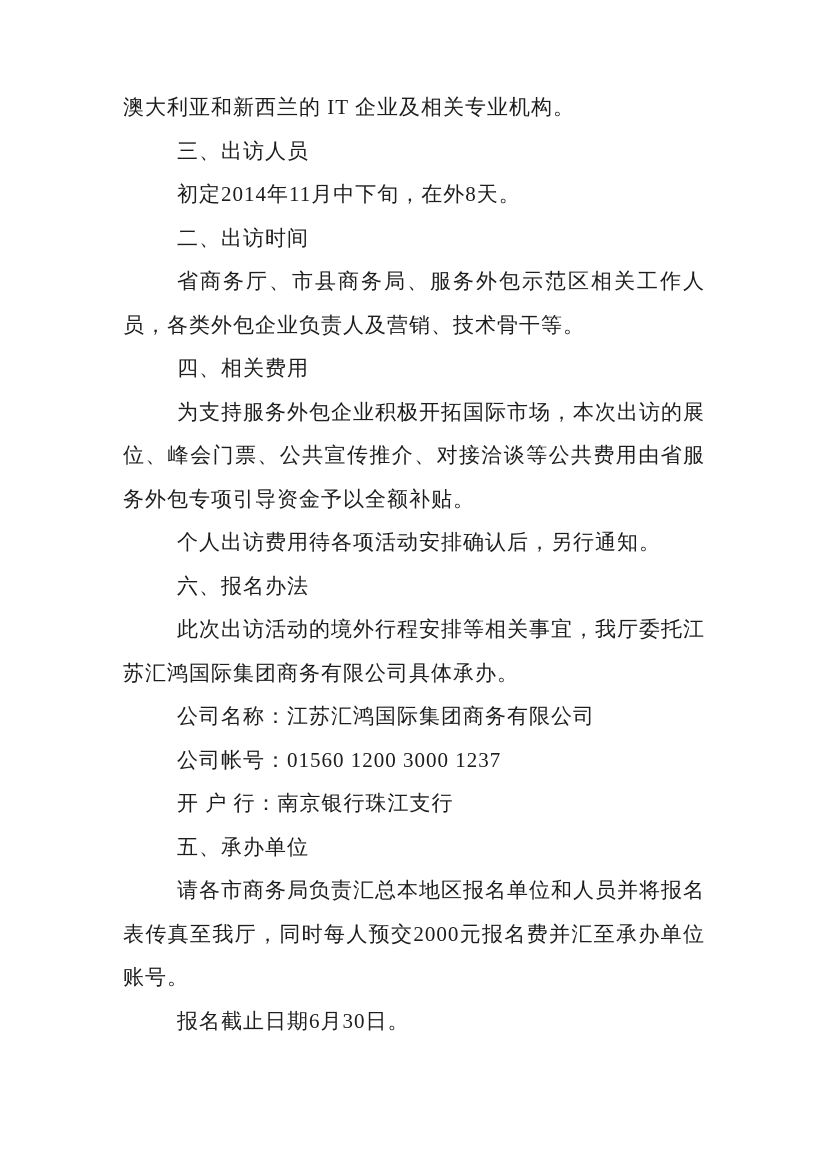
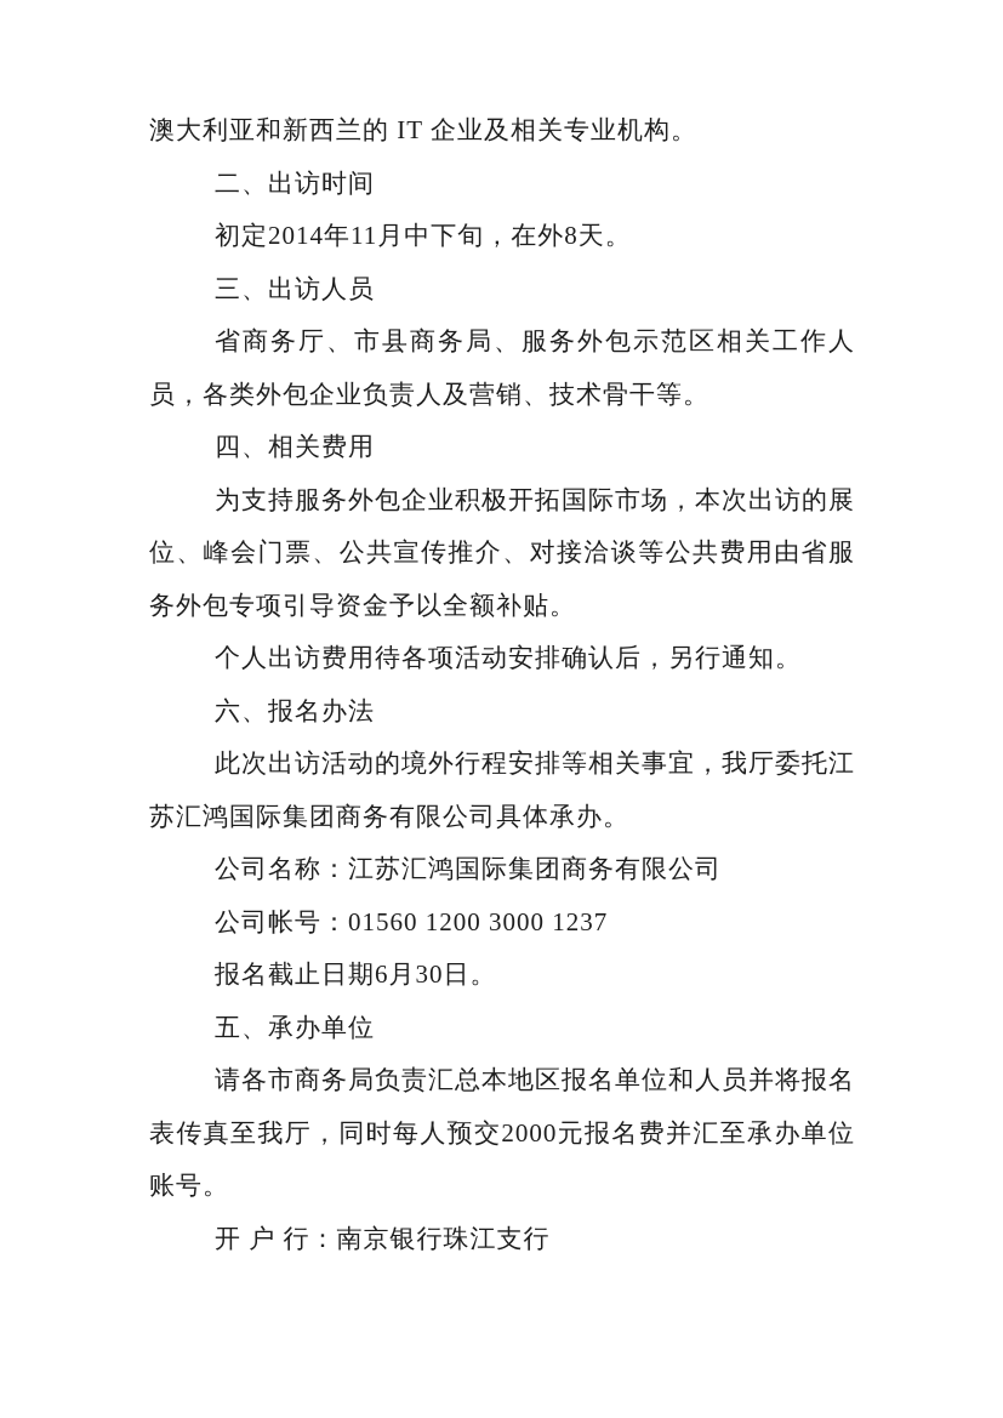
  澳大利亚和新西兰的 IT 企业及相关专业机构。
- 三、出访人员
+ 二、出访时间
  初定2014年11月中下旬，在外8天。
- 二、出访时间
+ 三、出访人员
  省商务厅、市县商务局、服务外包示范区相关工作人员，各类外包企业负责人及营销、技术骨干等。
  四、相关费用
  为支持服务外包企业积极开拓国际市场，本次出访的展位、峰会门票、公共宣传推介、对接洽谈等公共费用由省服务外包专项引导资金予以全额补贴。
  个人出访费用待各项活动安排确认后，另行通知。
  六、报名办法
  此次出访活动的境外行程安排等相关事宜，我厅委托江苏汇鸿国际集团商务有限公司具体承办。
  公司名称：江苏汇鸿国际集团商务有限公司
  公司帐号：01560 1200 3000 1237
- 开 户 行：南京银行珠江支行
+ 报名截止日期6月30日。
  五、承办单位
  请各市商务局负责汇总本地区报名单位和人员并将报名表传真至我厅，同时每人预交2000元报名费并汇至承办单位账号。
- 报名截止日期6月30日。
+ 开 户 行：南京银行珠江支行
